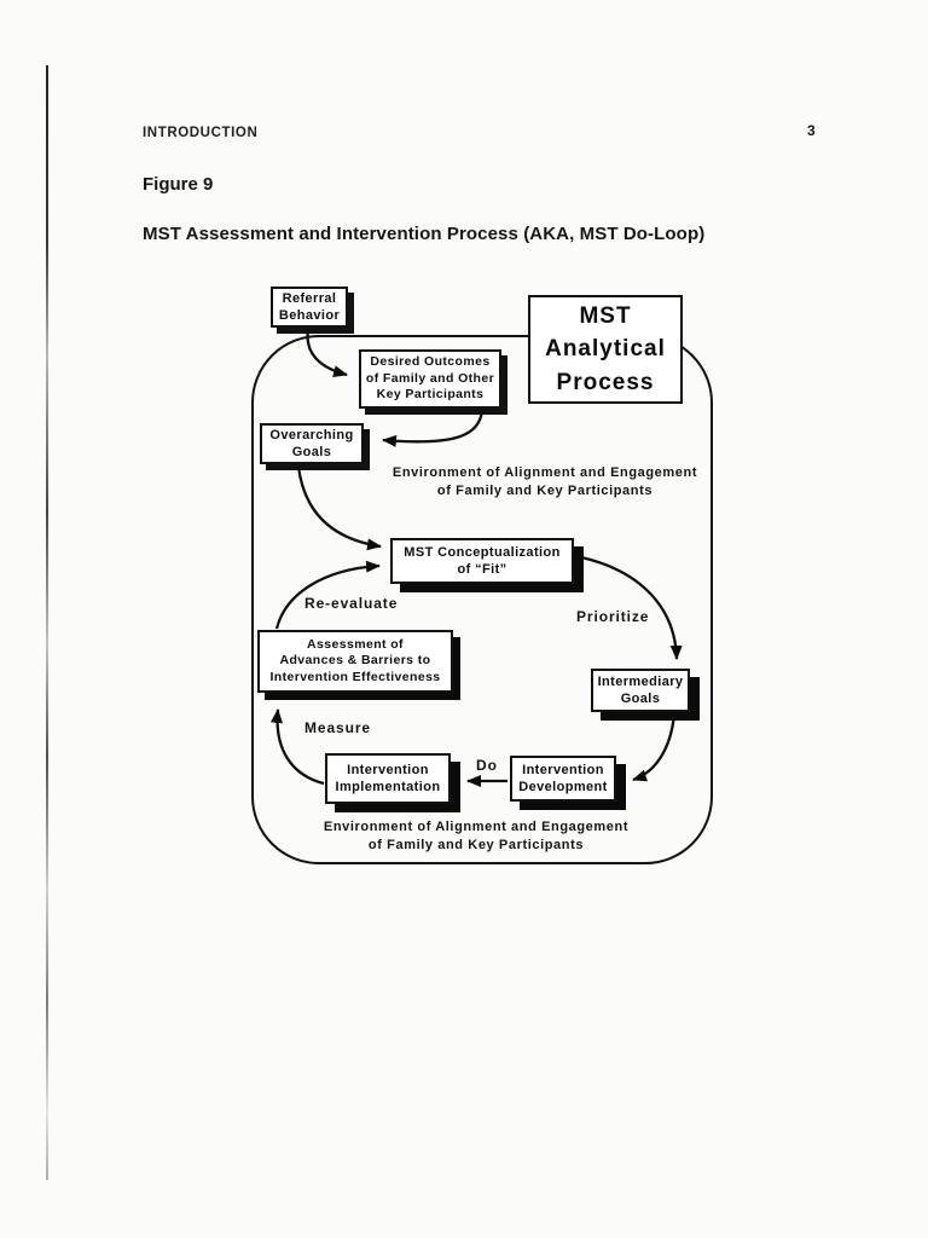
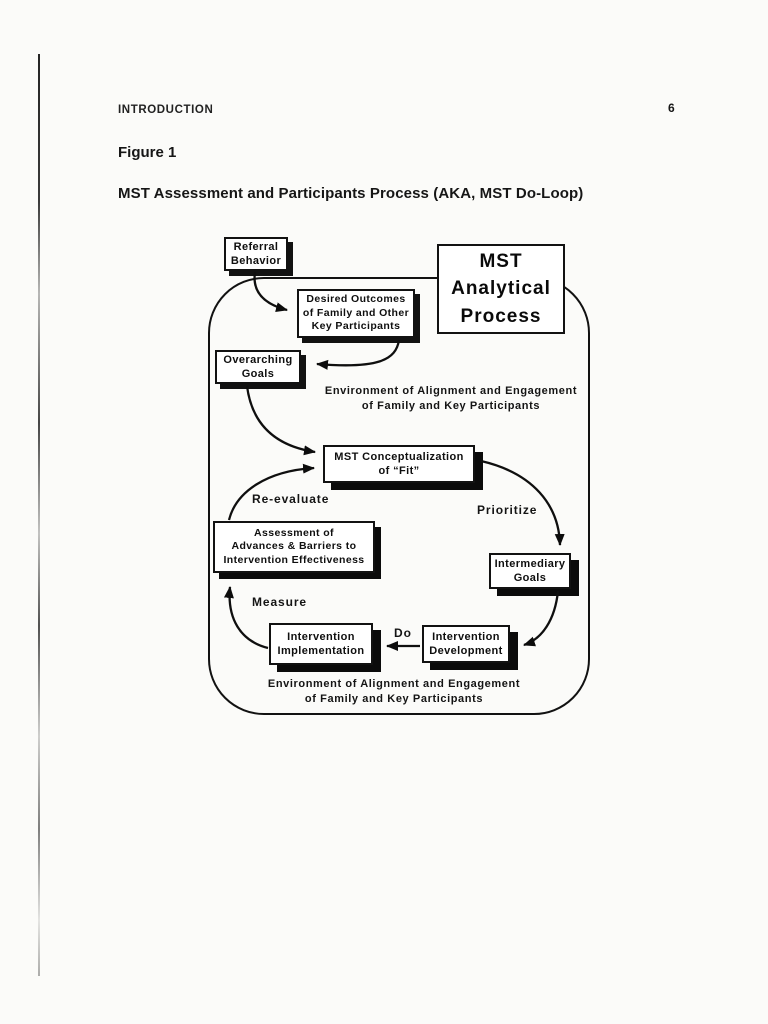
  INTRODUCTION
- 3
+ 6
- Figure 9
+ Figure 1
- MST Assessment and Intervention Process (AKA, MST Do-Loop)
+ MST Assessment and Participants Process (AKA, MST Do-Loop)
  Environment of Alignment and Engagement
  of Family and Key Participants
  Environment of Alignment and Engagement
  of Family and Key Participants
  Referral
  Behavior
  MST
  Analytical
  Process
  Desired Outcomes
  of Family and Other
  Key Participants
  Overarching
  Goals
  MST Conceptualization
  of “Fit”
  Assessment of
  Advances & Barriers to
  Intervention Effectiveness
  Intermediary
  Goals
  Intervention
  Implementation
  Intervention
  Development
  Re-evaluate
  Prioritize
  Measure
  Do
